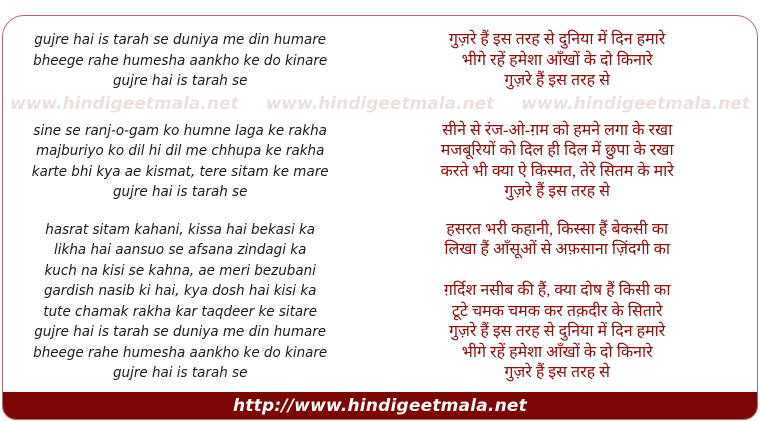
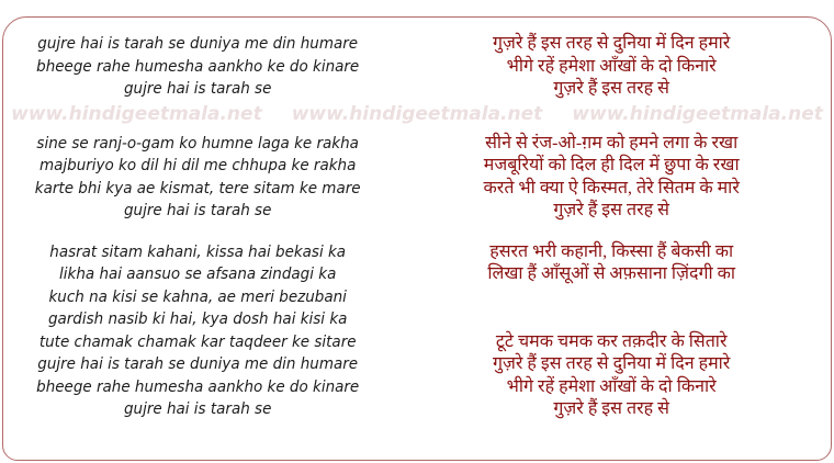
  gujre hai is tarah se duniya me din humare
  गुज़रे हैं इस तरह से दुनिया में दिन हमारे
  bheege rahe humesha aankho ke do kinare
  भीगे रहें हमेशा आँखों के दो किनारे
  gujre hai is tarah se
  गुज़रे हैं इस तरह से
  sine se ranj-o-gam ko humne laga ke rakha
  सीने से रंज-ओ-ग़म को हमने लगा के रखा
  majburiyo ko dil hi dil me chhupa ke rakha
  मजबूरियों को दिल ही दिल में छुपा के रखा
  karte bhi kya ae kismat, tere sitam ke mare
  करते भी क्या ऐ किस्मत, तेरे सितम के मारे
  gujre hai is tarah se
  गुज़रे हैं इस तरह से
  hasrat sitam kahani, kissa hai bekasi ka
  हसरत भरी कहानी, किस्सा हैं बेकसी का
  likha hai aansuo se afsana zindagi ka
  लिखा हैं आँसूओं से अफ़साना ज़िंदगी का
  kuch na kisi se kahna, ae meri bezubani
  gardish nasib ki hai, kya dosh hai kisi ka
- ग़र्दिश नसीब की हैं, क्या दोष हैं किसी का
- tute chamak rakha kar taqdeer ke sitare
+ tute chamak chamak kar taqdeer ke sitare
  टूटे चमक चमक कर तक़दीर के सितारे
  gujre hai is tarah se duniya me din humare
  गुज़रे हैं इस तरह से दुनिया में दिन हमारे
  bheege rahe humesha aankho ke do kinare
  भीगे रहें हमेशा आँखों के दो किनारे
  gujre hai is tarah se
  गुज़रे हैं इस तरह से
  www.hindigeetmala.net
  www.hindigeetmala.net
  www.hindigeetmala.net
- http://www.hindigeetmala.net
